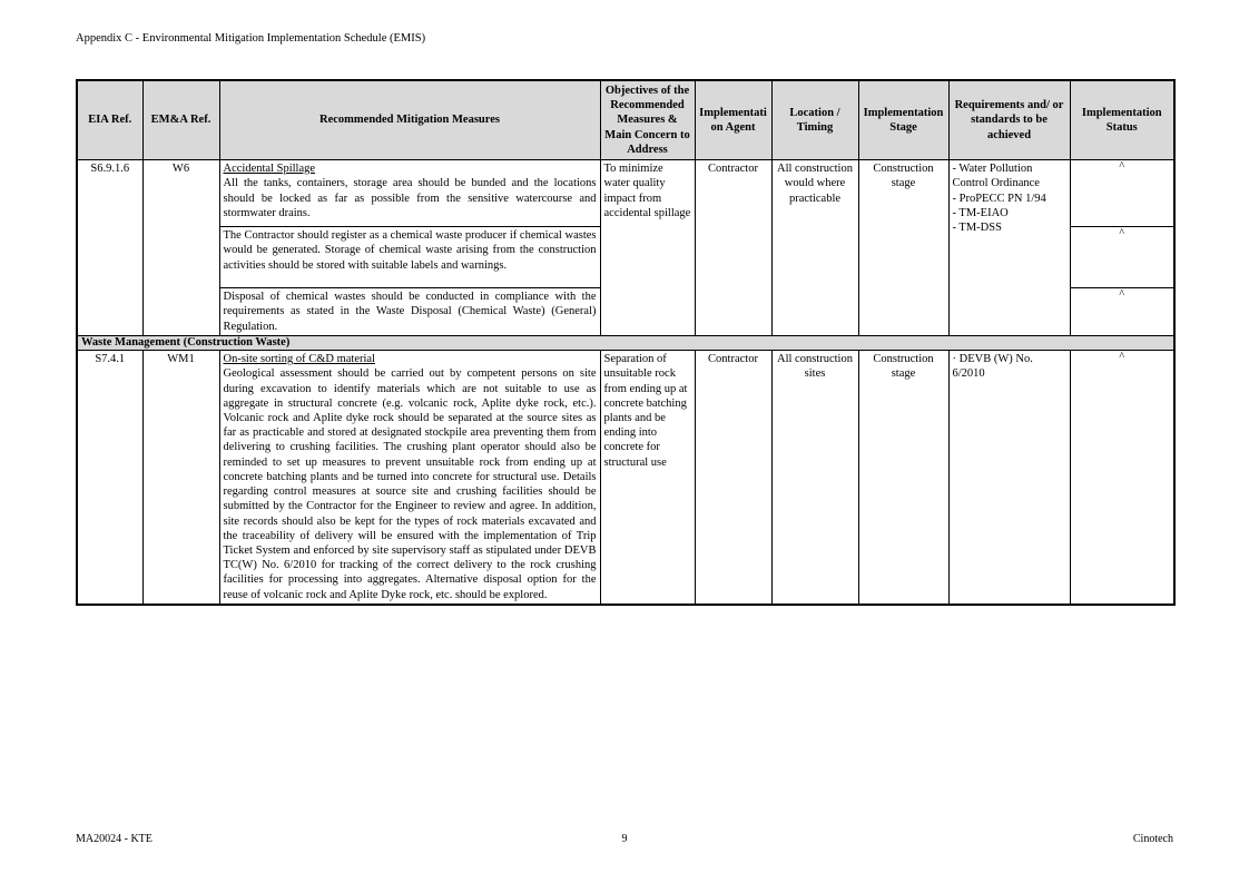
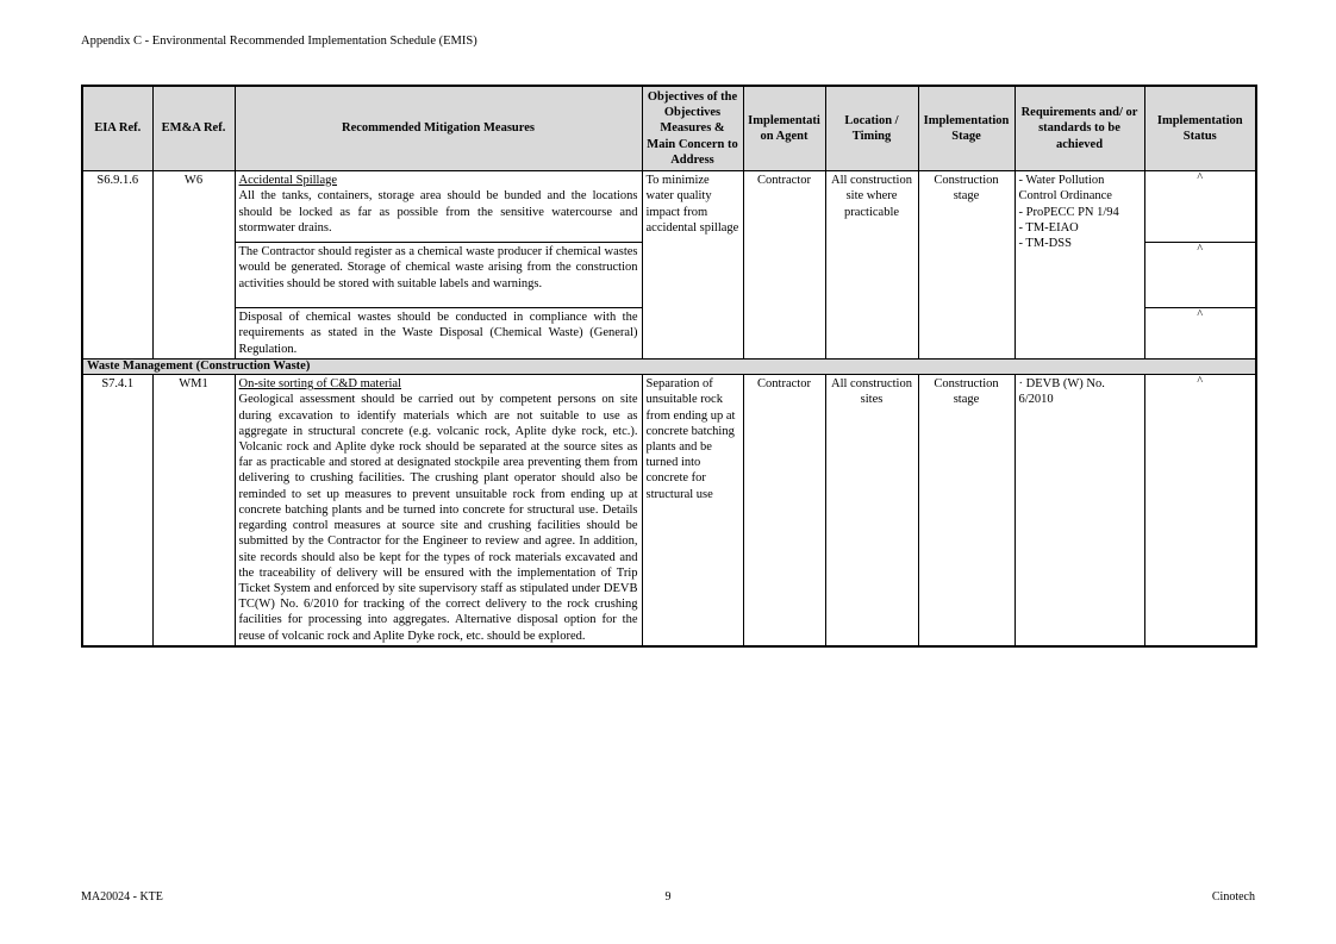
- Appendix C - Environmental Mitigation Implementation Schedule (EMIS)
+ Appendix C - Environmental Recommended Implementation Schedule (EMIS)
- EIA Ref.	EM&A Ref.	Recommended Mitigation Measures	Objectives of the Recommended Measures & Main Concern to Address	Implementation Agent	Location / Timing	Implementation Stage	Requirements and/ or standards to be achieved	Implementation Status
+ EIA Ref.	EM&A Ref.	Recommended Mitigation Measures	Objectives of the Objectives Measures & Main Concern to Address	Implementation Agent	Location / Timing	Implementation Stage	Requirements and/ or standards to be achieved	Implementation Status
- S6.9.1.6	W6	Accidental Spillage All the tanks, containers, storage area should be bunded and the locations should be locked as far as possible from the sensitive watercourse and stormwater drains.	To minimize water quality impact from accidental spillage	Contractor	All construction would where practicable	Construction stage	- Water Pollution Control Ordinance - ProPECC PN 1/94 - TM-EIAO - TM-DSS	^
+ S6.9.1.6	W6	Accidental Spillage All the tanks, containers, storage area should be bunded and the locations should be locked as far as possible from the sensitive watercourse and stormwater drains.	To minimize water quality impact from accidental spillage	Contractor	All construction site where practicable	Construction stage	- Water Pollution Control Ordinance - ProPECC PN 1/94 - TM-EIAO - TM-DSS	^
  The Contractor should register as a chemical waste producer if chemical wastes would be generated. Storage of chemical waste arising from the construction activities should be stored with suitable labels and warnings.	^
  Disposal of chemical wastes should be conducted in compliance with the requirements as stated in the Waste Disposal (Chemical Waste) (General) Regulation.	^
  Waste Management (Construction Waste)
- S7.4.1	WM1	On-site sorting of C&D material Geological assessment should be carried out by competent persons on site during excavation to identify materials which are not suitable to use as aggregate in structural concrete (e.g. volcanic rock, Aplite dyke rock, etc.). Volcanic rock and Aplite dyke rock should be separated at the source sites as far as practicable and stored at designated stockpile area preventing them from delivering to crushing facilities. The crushing plant operator should also be reminded to set up measures to prevent unsuitable rock from ending up at concrete batching plants and be turned into concrete for structural use. Details regarding control measures at source site and crushing facilities should be submitted by the Contractor for the Engineer to review and agree. In addition, site records should also be kept for the types of rock materials excavated and the traceability of delivery will be ensured with the implementation of Trip Ticket System and enforced by site supervisory staff as stipulated under DEVB TC(W) No. 6/2010 for tracking of the correct delivery to the rock crushing facilities for processing into aggregates. Alternative disposal option for the reuse of volcanic rock and Aplite Dyke rock, etc. should be explored.	Separation of unsuitable rock from ending up at concrete batching plants and be ending into concrete for structural use	Contractor	All construction sites	Construction stage	· DEVB (W) No. 6/2010	^
+ S7.4.1	WM1	On-site sorting of C&D material Geological assessment should be carried out by competent persons on site during excavation to identify materials which are not suitable to use as aggregate in structural concrete (e.g. volcanic rock, Aplite dyke rock, etc.). Volcanic rock and Aplite dyke rock should be separated at the source sites as far as practicable and stored at designated stockpile area preventing them from delivering to crushing facilities. The crushing plant operator should also be reminded to set up measures to prevent unsuitable rock from ending up at concrete batching plants and be turned into concrete for structural use. Details regarding control measures at source site and crushing facilities should be submitted by the Contractor for the Engineer to review and agree. In addition, site records should also be kept for the types of rock materials excavated and the traceability of delivery will be ensured with the implementation of Trip Ticket System and enforced by site supervisory staff as stipulated under DEVB TC(W) No. 6/2010 for tracking of the correct delivery to the rock crushing facilities for processing into aggregates. Alternative disposal option for the reuse of volcanic rock and Aplite Dyke rock, etc. should be explored.	Separation of unsuitable rock from ending up at concrete batching plants and be turned into concrete for structural use	Contractor	All construction sites	Construction stage	· DEVB (W) No. 6/2010	^
  MA20024 - KTE
  9
  Cinotech
